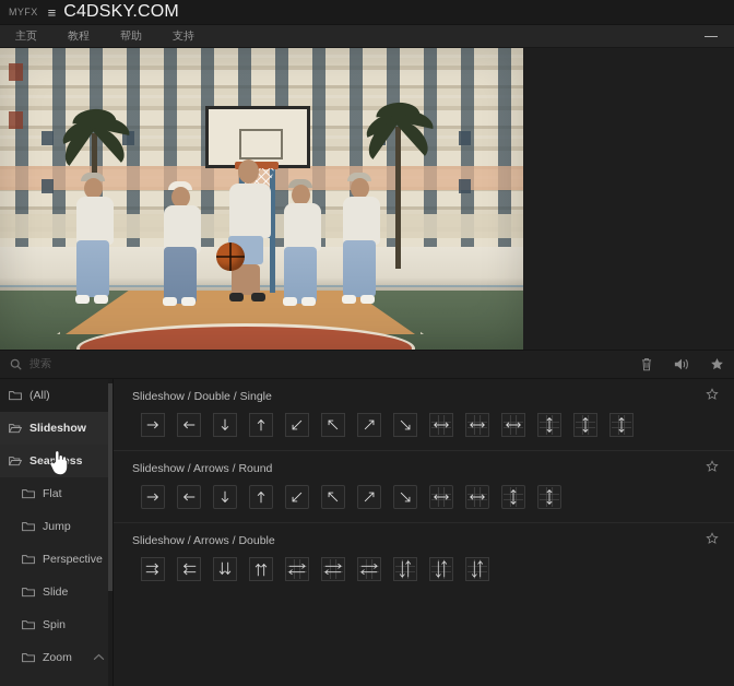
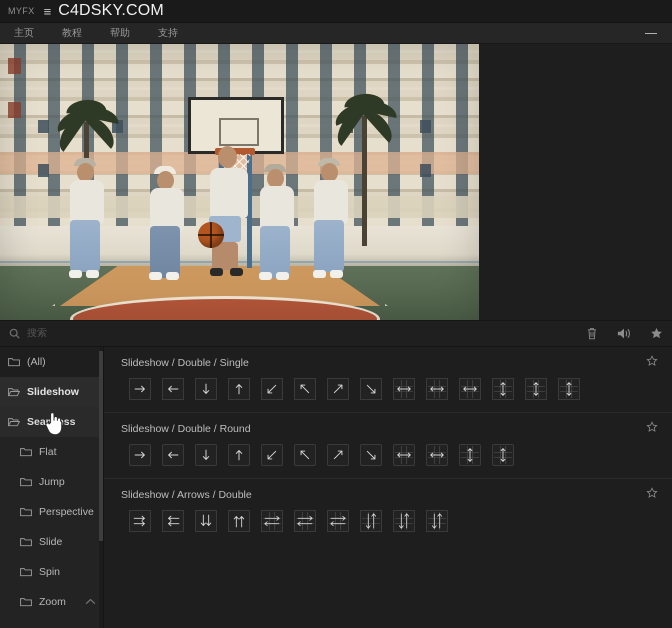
  MYFX
  ≡
  C4DSKY.COM
  主页
  教程
  帮助
  支持
  搜索
  (All)
  Slideshow
  Flat
  Jump
  Perspective
  Slide
  Spin
  Zoom
  Slideshow / Double / Single
- Slideshow / Arrows / Round
+ Slideshow / Double / Round
  Slideshow / Arrows / Double
